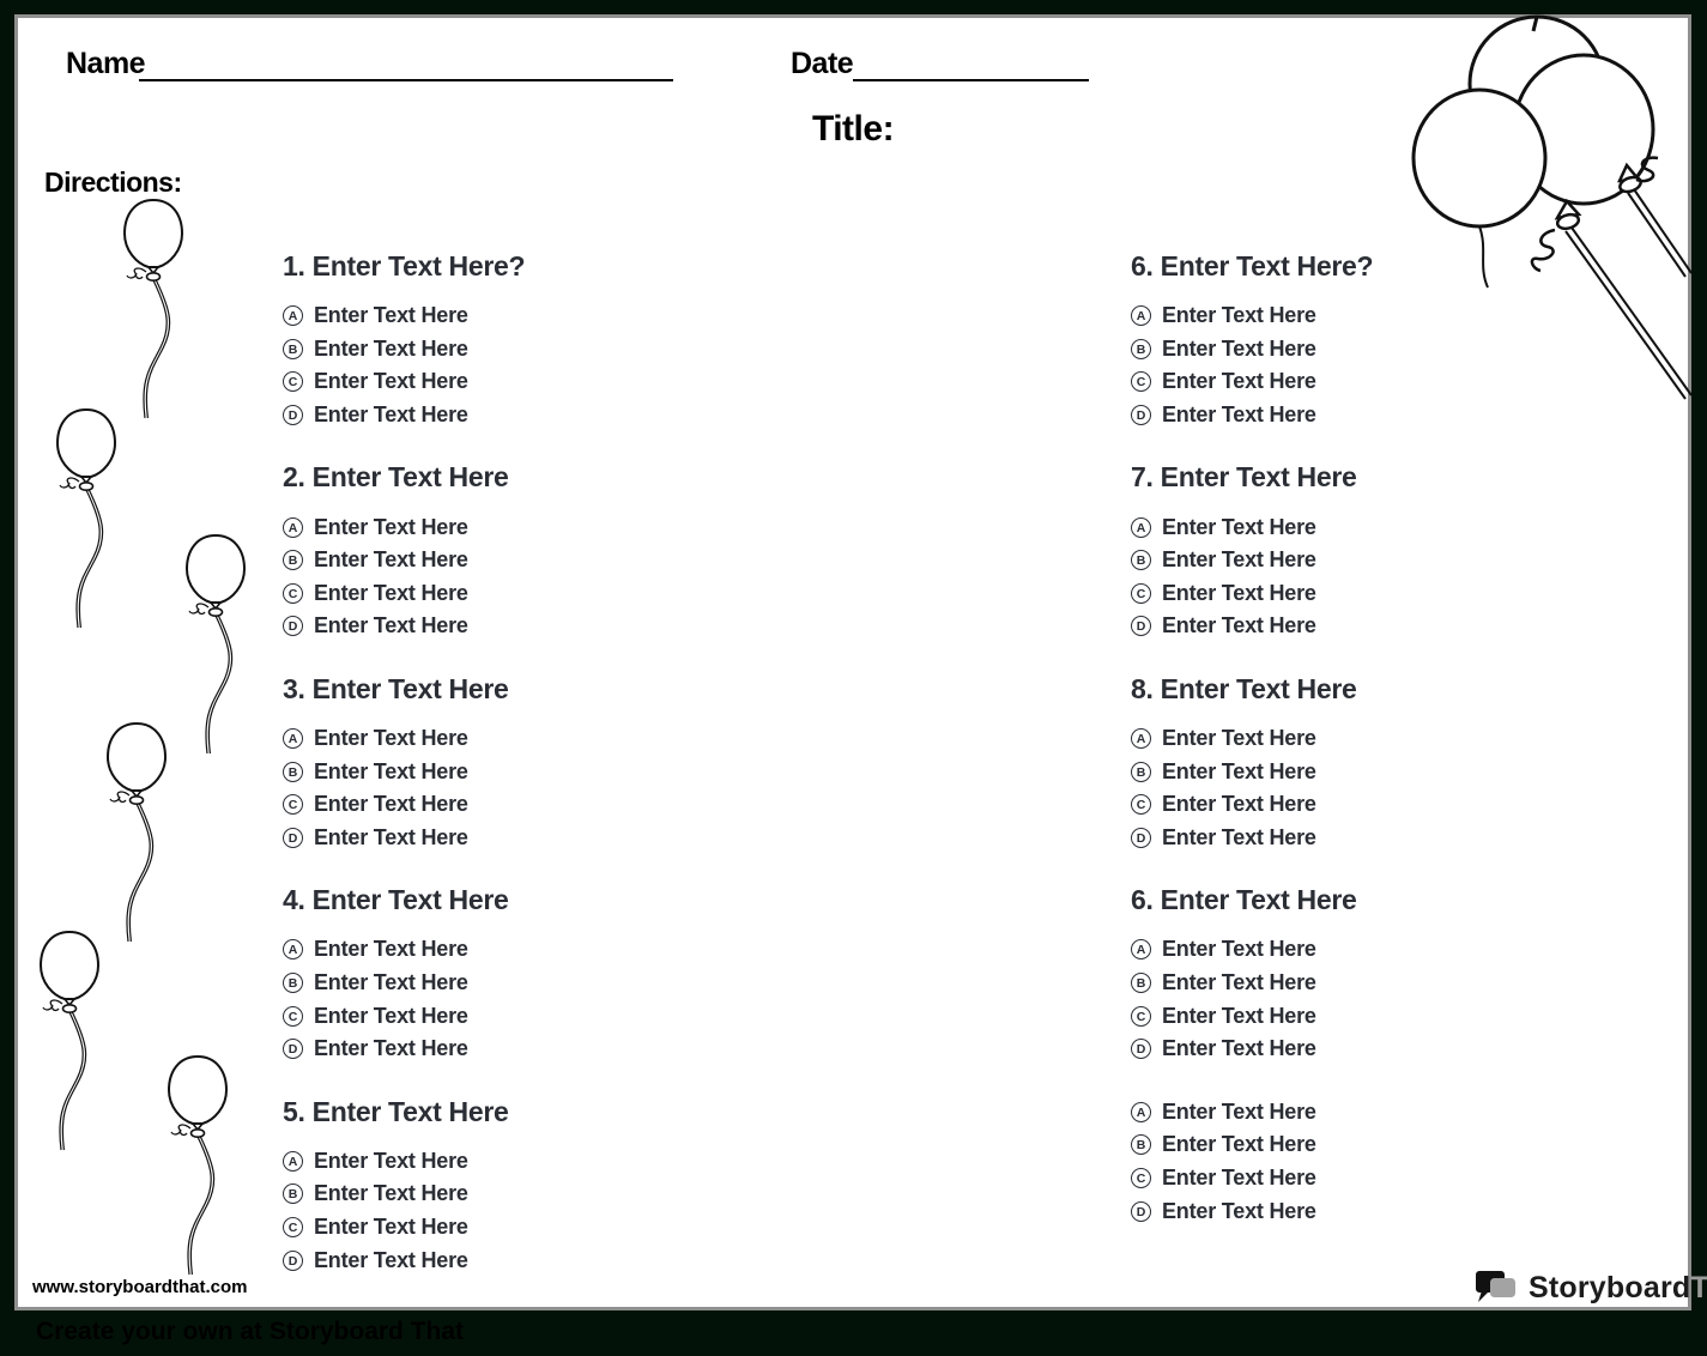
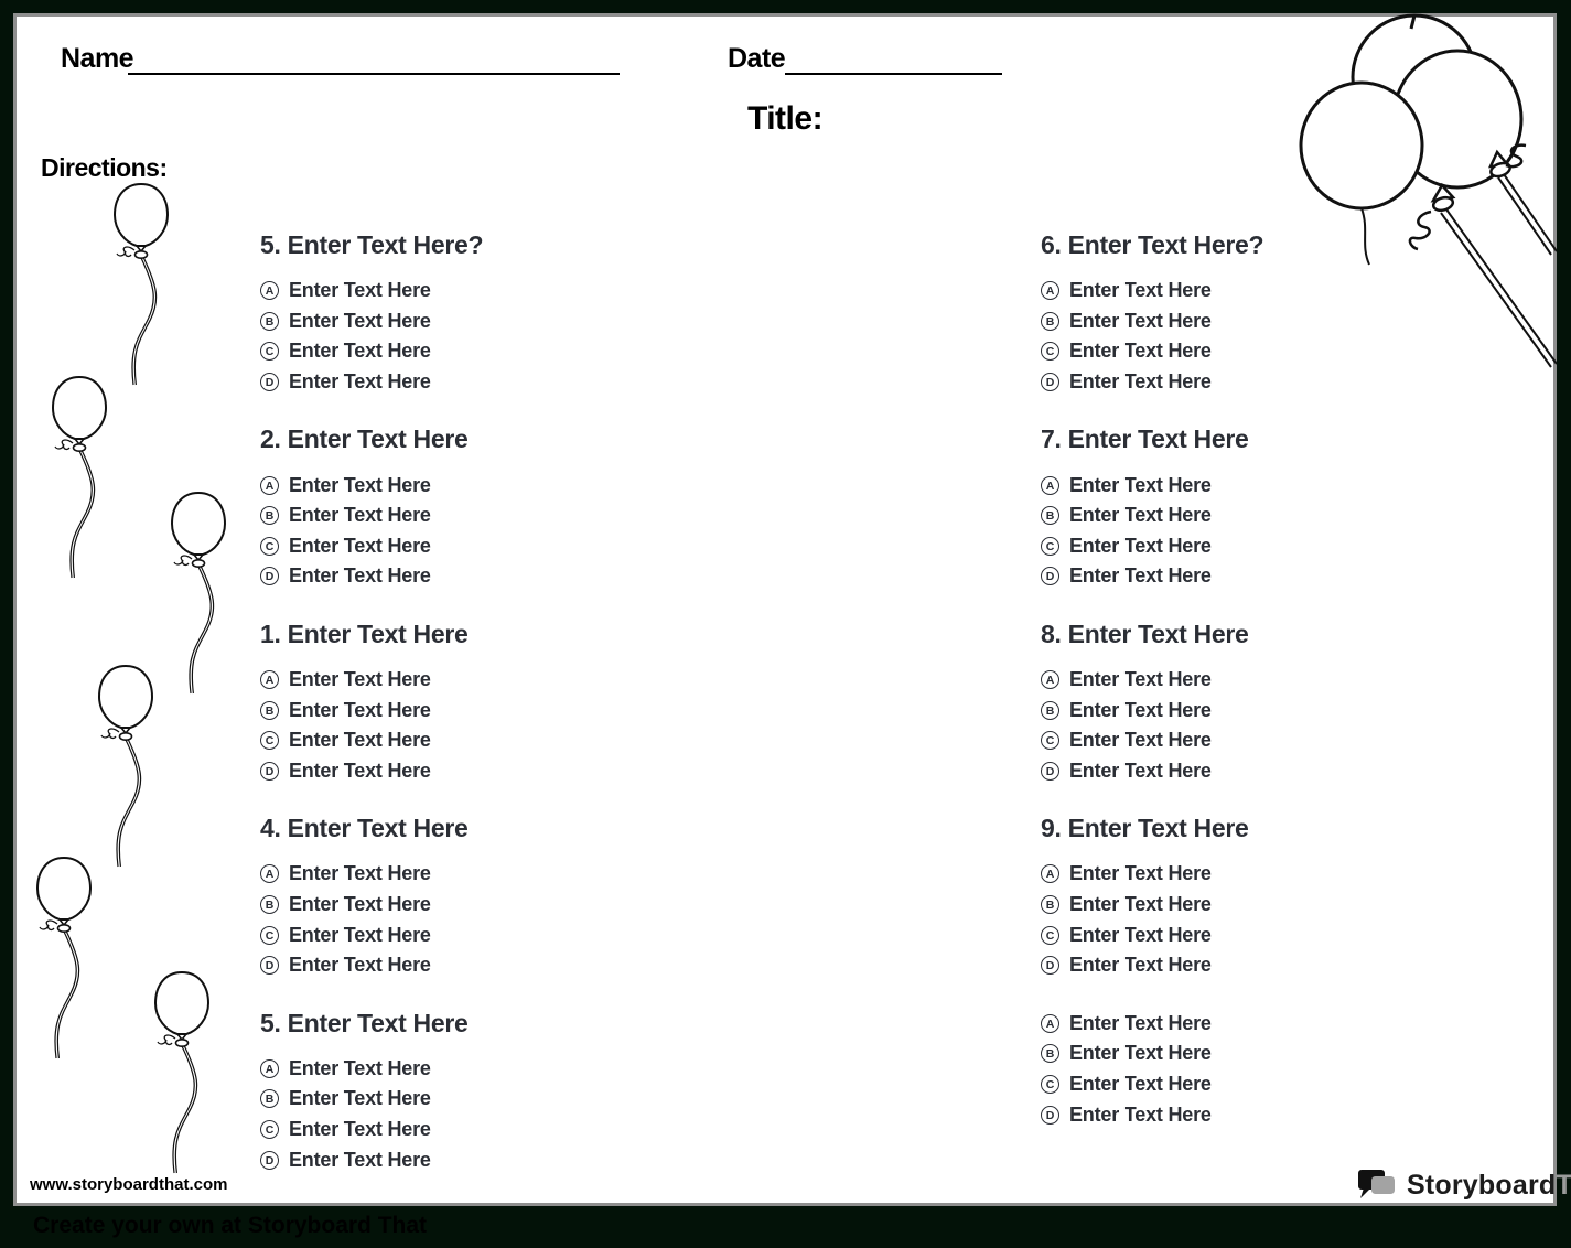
  Name
  Date
  Title:
  Directions:
- 1. Enter Text Here?
+ 5. Enter Text Here?
  A
  Enter Text Here
  B
  Enter Text Here
  C
  Enter Text Here
  D
  Enter Text Here
  2. Enter Text Here
  A
  Enter Text Here
  B
  Enter Text Here
  C
  Enter Text Here
  D
  Enter Text Here
- 3. Enter Text Here
+ 1. Enter Text Here
  A
  Enter Text Here
  B
  Enter Text Here
  C
  Enter Text Here
  D
  Enter Text Here
  4. Enter Text Here
  A
  Enter Text Here
  B
  Enter Text Here
  C
  Enter Text Here
  D
  Enter Text Here
  5. Enter Text Here
  A
  Enter Text Here
  B
  Enter Text Here
  C
  Enter Text Here
  D
  Enter Text Here
  6. Enter Text Here?
  A
  Enter Text Here
  B
  Enter Text Here
  C
  Enter Text Here
  D
  Enter Text Here
  7. Enter Text Here
  A
  Enter Text Here
  B
  Enter Text Here
  C
  Enter Text Here
  D
  Enter Text Here
  8. Enter Text Here
  A
  Enter Text Here
  B
  Enter Text Here
  C
  Enter Text Here
  D
  Enter Text Here
- 6. Enter Text Here
+ 9. Enter Text Here
  A
  Enter Text Here
  B
  Enter Text Here
  C
  Enter Text Here
  D
  Enter Text Here
  A
  Enter Text Here
  B
  Enter Text Here
  C
  Enter Text Here
  D
  Enter Text Here
  www.storyboardthat.com
  StoryboardT
